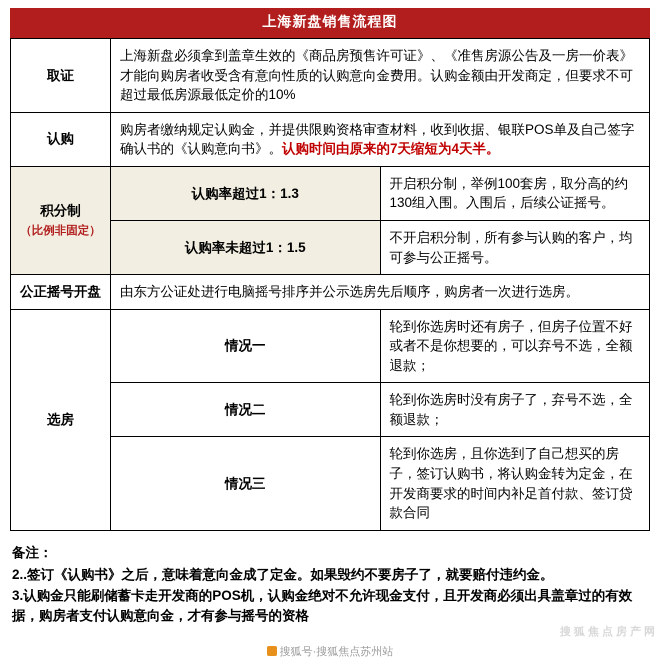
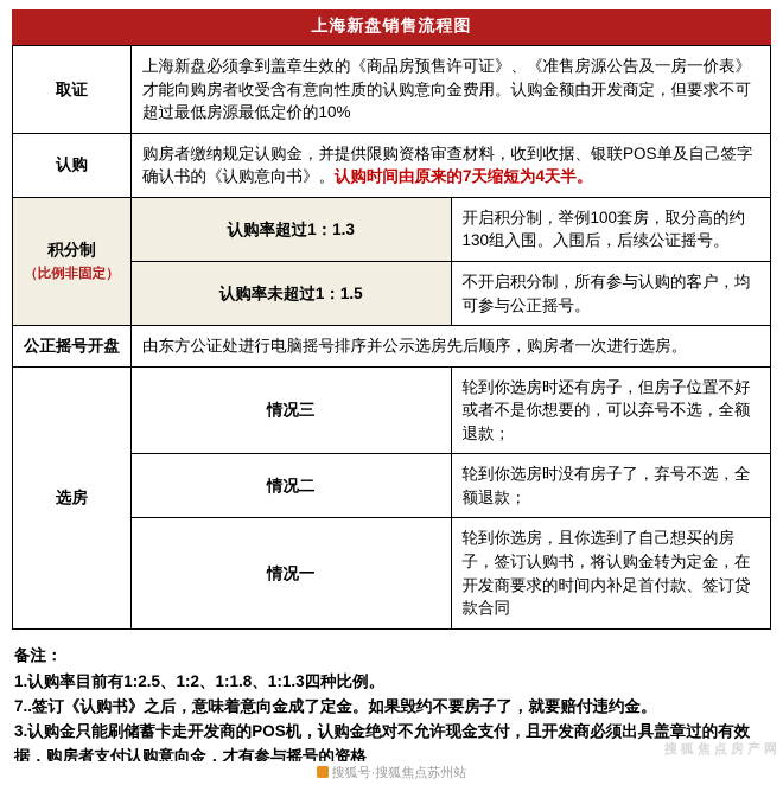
  上海新盘销售流程图
  取证	上海新盘必须拿到盖章生效的《商品房预售许可证》、《准售房源公告及一房一价表》才能向购房者收受含有意向性质的认购意向金费用。认购金额由开发商定，但要求不可超过最低房源最低定价的10%
  认购	购房者缴纳规定认购金，并提供限购资格审查材料，收到收据、银联POS单及自己签字确认书的《认购意向书》。认购时间由原来的7天缩短为4天半。
  积分制 （比例非固定）	认购率超过1：1.3	开启积分制，举例100套房，取分高的约130组入围。入围后，后续公证摇号。
  认购率未超过1：1.5	不开启积分制，所有参与认购的客户，均可参与公正摇号。
  公正摇号开盘	由东方公证处进行电脑摇号排序并公示选房先后顺序，购房者一次进行选房。
- 选房	情况一	轮到你选房时还有房子，但房子位置不好或者不是你想要的，可以弃号不选，全额退款；
+ 选房	情况三	轮到你选房时还有房子，但房子位置不好或者不是你想要的，可以弃号不选，全额退款；
  情况二	轮到你选房时没有房子了，弃号不选，全额退款；
- 情况三	轮到你选房，且你选到了自己想买的房子，签订认购书，将认购金转为定金，在开发商要求的时间内补足首付款、签订贷款合同
+ 情况一	轮到你选房，且你选到了自己想买的房子，签订认购书，将认购金转为定金，在开发商要求的时间内补足首付款、签订贷款合同
  备注：
+ 1.认购率目前有1:2.5、1:2、1:1.8、1:1.3四种比例。
- 2..签订《认购书》之后，意味着意向金成了定金。如果毁约不要房子了，就要赔付违约金。
+ 7..签订《认购书》之后，意味着意向金成了定金。如果毁约不要房子了，就要赔付违约金。
  3.认购金只能刷储蓄卡走开发商的POS机，认购金绝对不允许现金支付，且开发商必须出具盖章过的有效据，购房者支付认购意向金，才有参与摇号的资格
  搜狐焦点房产网
  搜狐号·搜狐焦点苏州站
